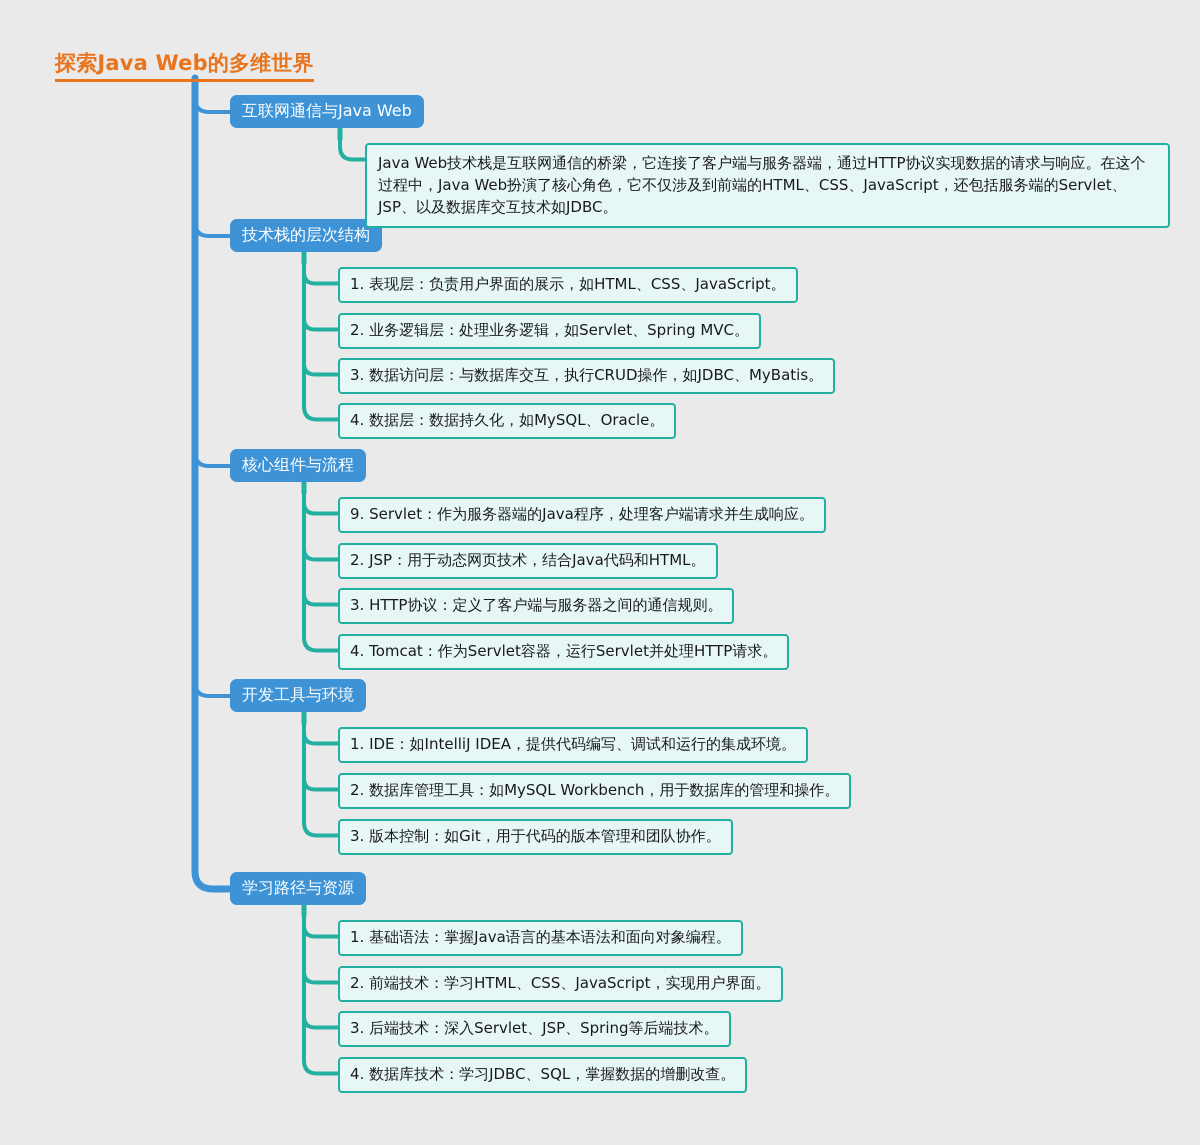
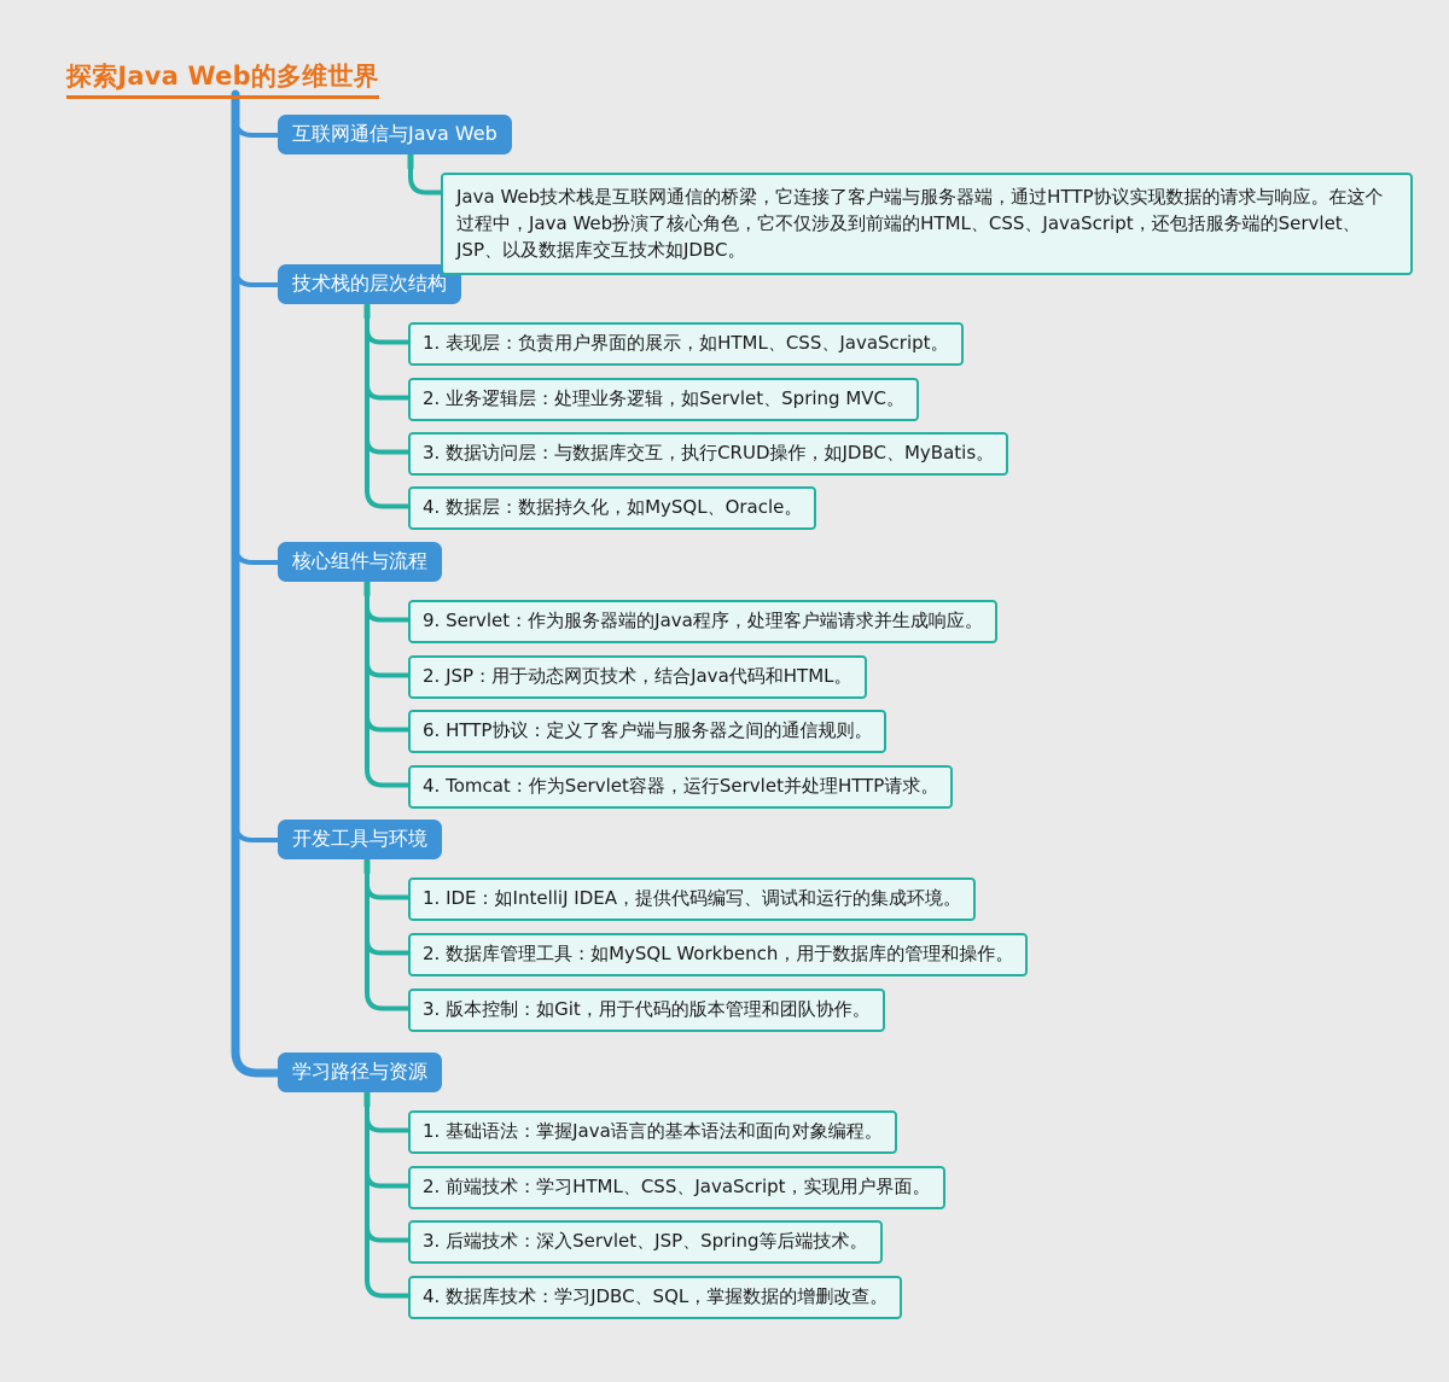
  探索Java Web的多维世界
  互联网通信与Java Web
  技术栈的层次结构
  核心组件与流程
  开发工具与环境
  学习路径与资源
  Java Web技术栈是互联网通信的桥梁，它连接了客户端与服务器端，通过HTTP协议实现数据的请求与响应。在这个过程中，Java Web扮演了核心角色，它不仅涉及到前端的HTML、CSS、JavaScript，还包括服务端的Servlet、JSP、以及数据库交互技术如JDBC。
  1. 表现层：负责用户界面的展示，如HTML、CSS、JavaScript。
  2. 业务逻辑层：处理业务逻辑，如Servlet、Spring MVC。
  3. 数据访问层：与数据库交互，执行CRUD操作，如JDBC、MyBatis。
  4. 数据层：数据持久化，如MySQL、Oracle。
  9. Servlet：作为服务器端的Java程序，处理客户端请求并生成响应。
  2. JSP：用于动态网页技术，结合Java代码和HTML。
- 3. HTTP协议：定义了客户端与服务器之间的通信规则。
+ 6. HTTP协议：定义了客户端与服务器之间的通信规则。
  4. Tomcat：作为Servlet容器，运行Servlet并处理HTTP请求。
  1. IDE：如IntelliJ IDEA，提供代码编写、调试和运行的集成环境。
  2. 数据库管理工具：如MySQL Workbench，用于数据库的管理和操作。
  3. 版本控制：如Git，用于代码的版本管理和团队协作。
  1. 基础语法：掌握Java语言的基本语法和面向对象编程。
  2. 前端技术：学习HTML、CSS、JavaScript，实现用户界面。
  3. 后端技术：深入Servlet、JSP、Spring等后端技术。
  4. 数据库技术：学习JDBC、SQL，掌握数据的增删改查。
